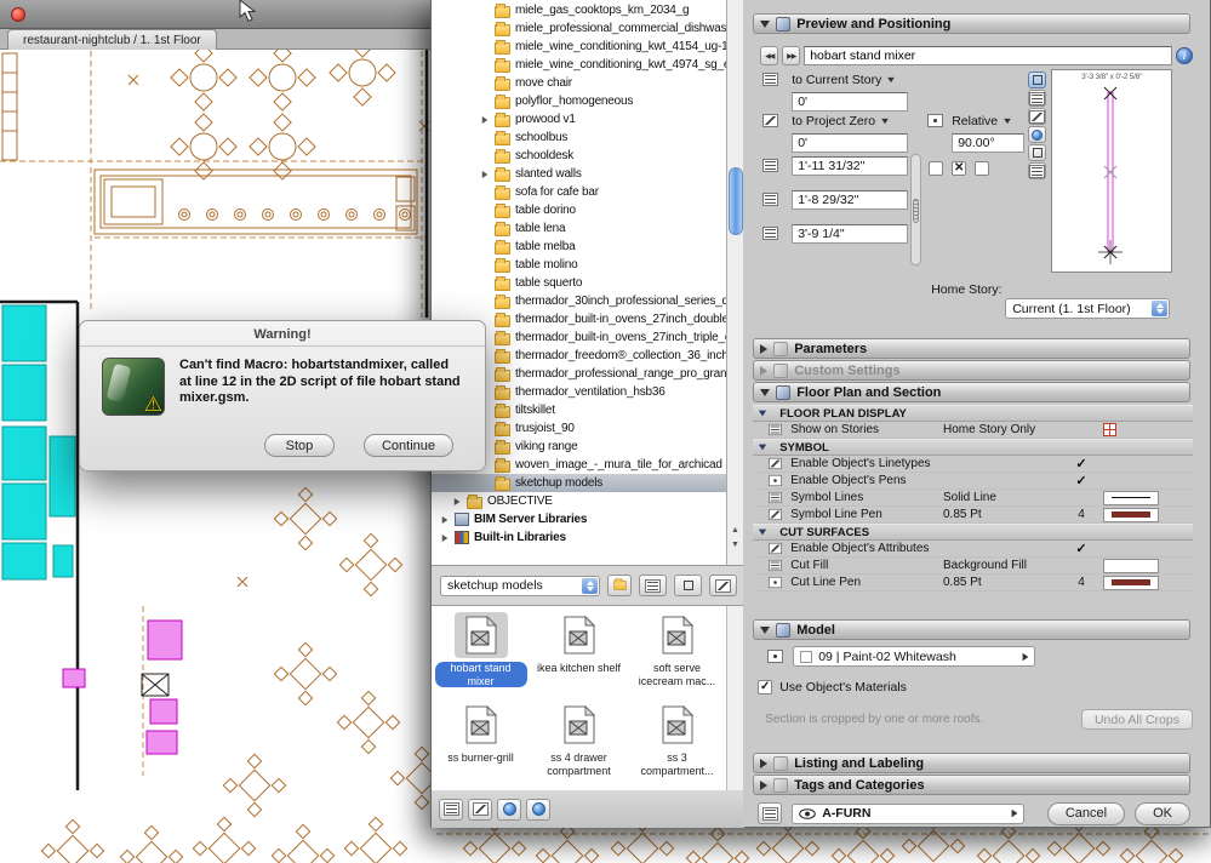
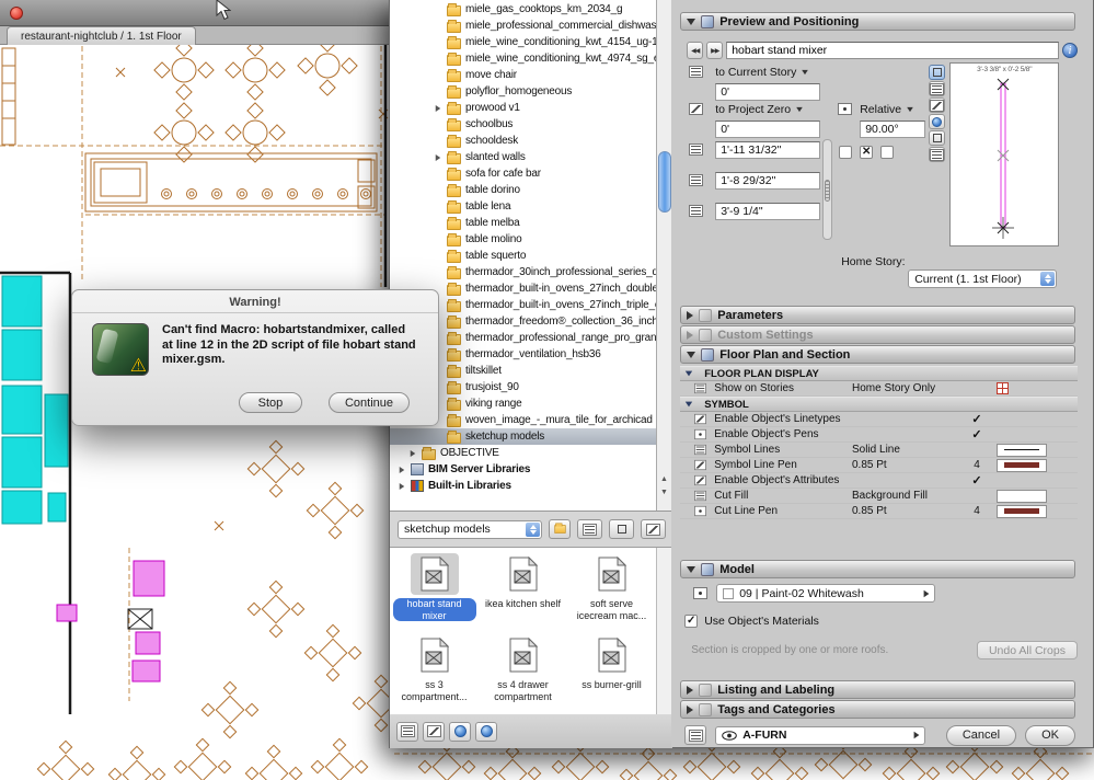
  restaurant-nightclub / 1. 1st Floor
  miele_gas_cooktops_km_2034_g
  miele_professional_commercial_dishwas
  miele_wine_conditioning_kwt_4154_ug-1
  miele_wine_conditioning_kwt_4974_sg_
  move chair
  polyflor_homogeneous
  prowood v1
  schoolbus
  schooldesk
  slanted walls
  sofa for cafe bar
  table dorino
  table lena
  table melba
  table molino
  table squerto
  thermador_30inch_professional_series_
  thermador_built-in_ovens_27inch_doubl
  thermador_built-in_ovens_27inch_triple_
  thermador_freedom®_collection_36_inch
  thermador_professional_range_pro_gran
  thermador_ventilation_hsb36
  tiltskillet
  trusjoist_90
  viking range
  woven_image_-_mura_tile_for_archicad
  sketchup models
  OBJECTIVE
  BIM Server Libraries
  Built-in Libraries
  sketchup models
  hobart stand mixer
  ikea kitchen shelf
  soft serve icecream mac...
- ss burner-grill
+ ss 3 compartment...
  ss 4 drawer compartment
- ss 3 compartment...
+ ss burner-grill
  Preview and Positioning
  hobart stand mixer
  i
  to Current Story
  0'
  to Project Zero
  0'
  Relative
  90.00°
  1'-11 31/32"
  1'-8 29/32"
  3'-9 1/4"
  Home Story:
  Current (1. 1st Floor)
  Parameters
  Custom Settings
  Floor Plan and Section
  FLOOR PLAN DISPLAY
  Show on Stories
  Home Story Only
  SYMBOL
  Enable Object's Linetypes
  Enable Object's Pens
  Symbol Lines
  Solid Line
  Symbol Line Pen
  0.85 Pt
  4
- CUT SURFACES
  Enable Object's Attributes
  Cut Fill
  Background Fill
  Cut Line Pen
  0.85 Pt
  4
  Model
  09 | Paint-02 Whitewash
  Use Object's Materials
  Section is cropped by one or more roofs.
  Undo All Crops
  Listing and Labeling
  Tags and Categories
  A-FURN
  Cancel
  OK
  Warning!
  Can't find Macro: hobartstandmixer, called at line 12 in the 2D script of file hobart stand mixer.gsm.
  Stop
  Continue
